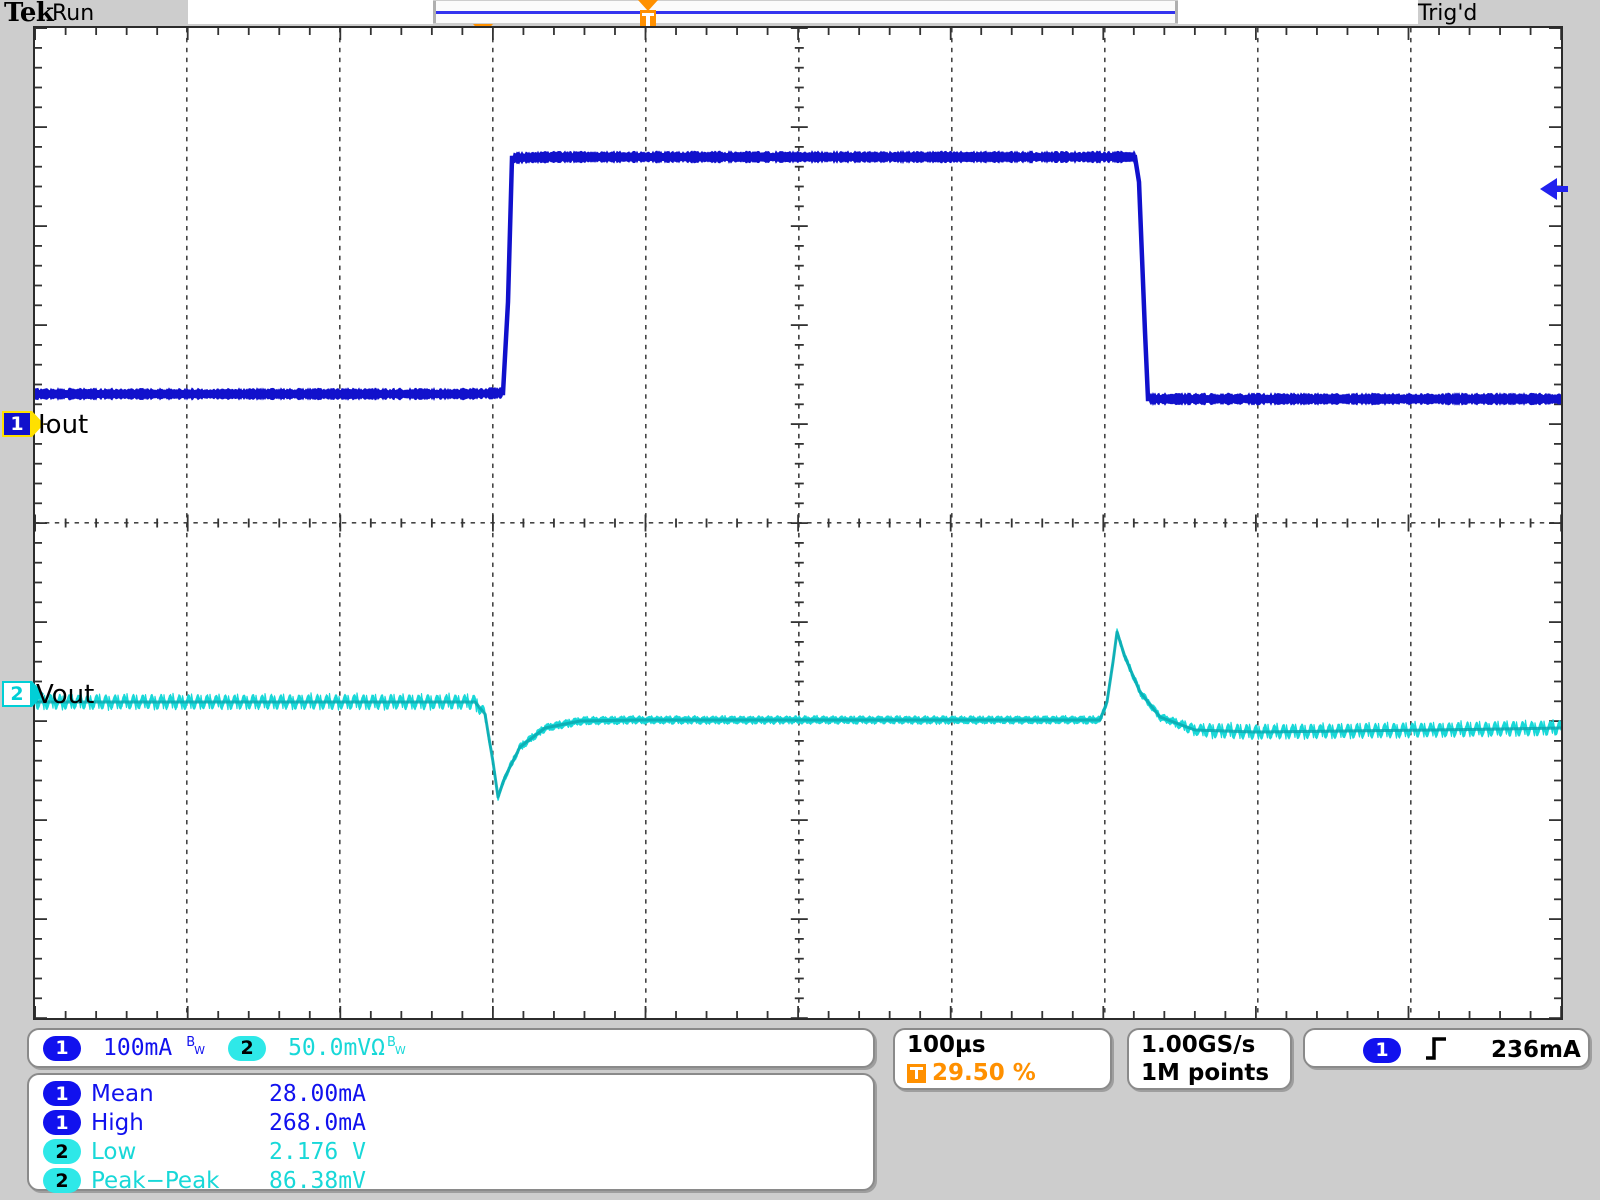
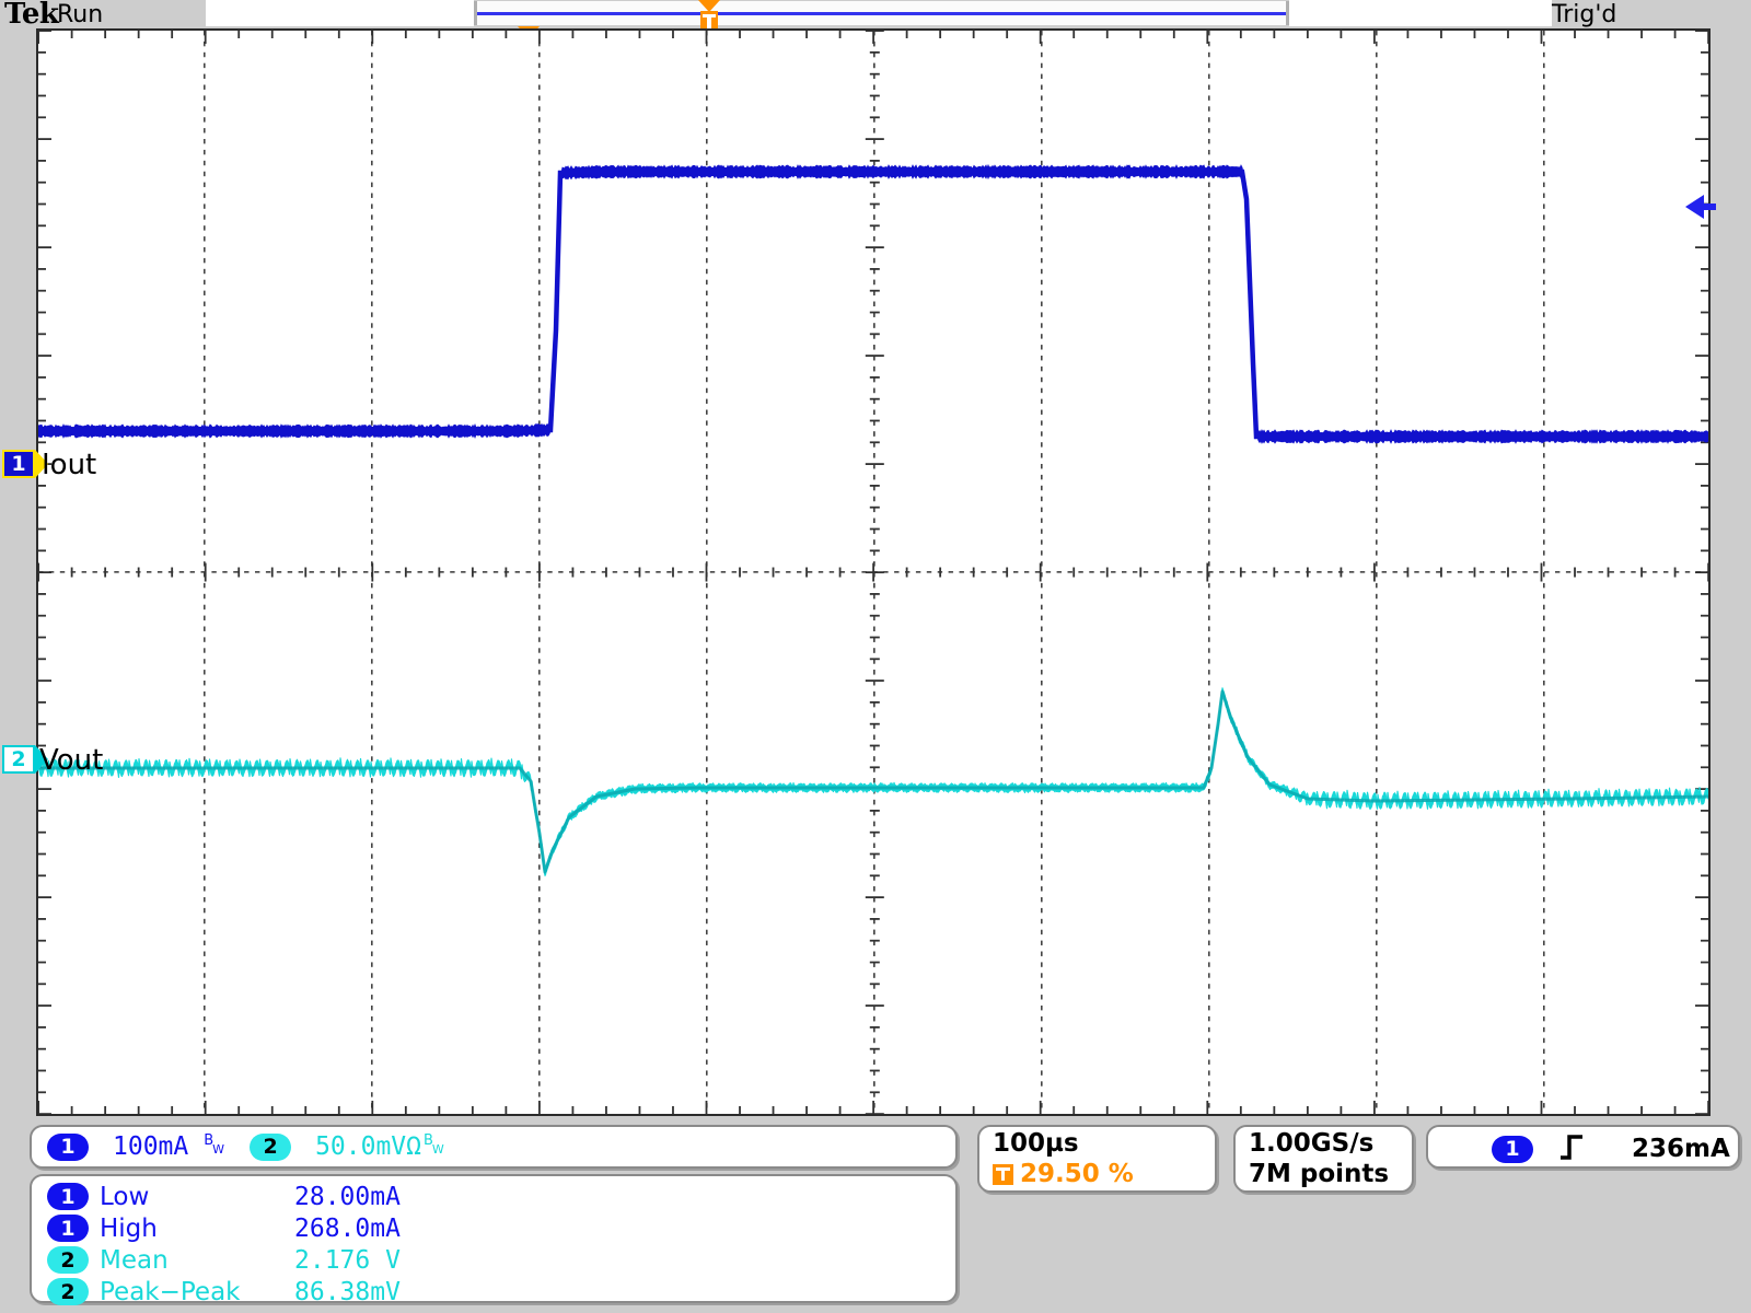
  Tek
  Run
  Trig'd
  1
  Iout
  2
  Vout
  1
  100mA
  BW
  2
  50.0mVΩ
  BW
  1
- Mean
+ Low
  28.00mA
  1
  High
  268.0mA
  2
- Low
+ Mean
  2.176 V
  2
  Peak−Peak
  86.38mV
  100µs
  29.50 %
  1.00GS/s
- 1M points
+ 7M points
  1
  236mA
